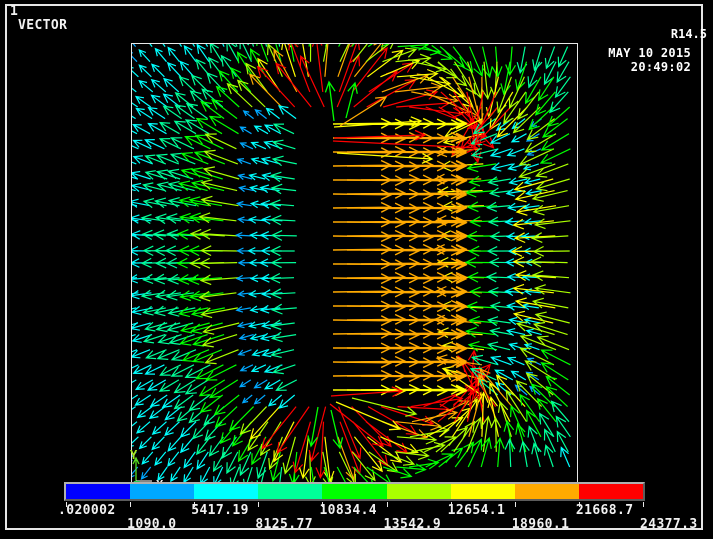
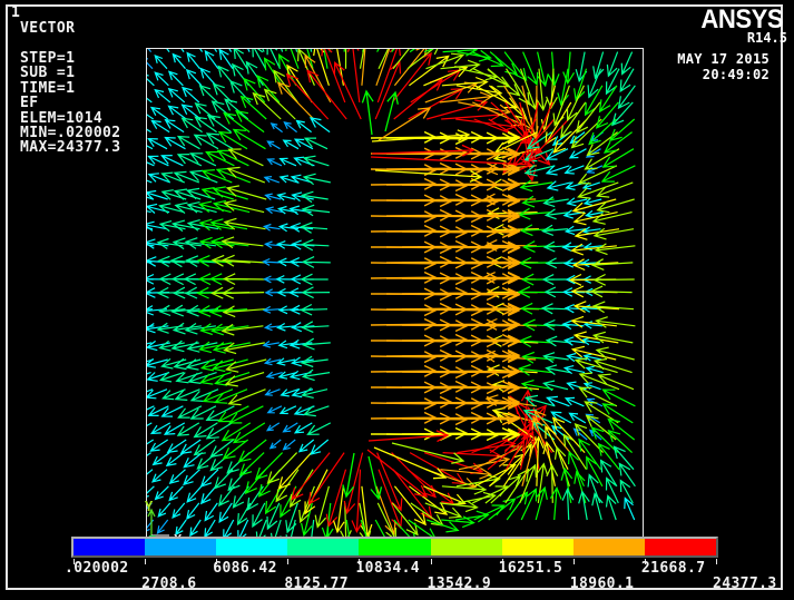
  1
  VECTOR
+ STEP=1
+ SUB =1
+ TIME=1
+ EF
+ ELEM=1014
+ MIN=.020002
+ MAX=24377.3
+ ANSYS
  R14.5
- MAY 10 2015
+ MAY 17 2015
  20:49:02
  Y
  .020002
- 1090.0
+ 2708.6
- 5417.19
+ 6086.42
  8125.77
  10834.4
  13542.9
- 12654.1
+ 16251.5
  18960.1
  21668.7
  24377.3
